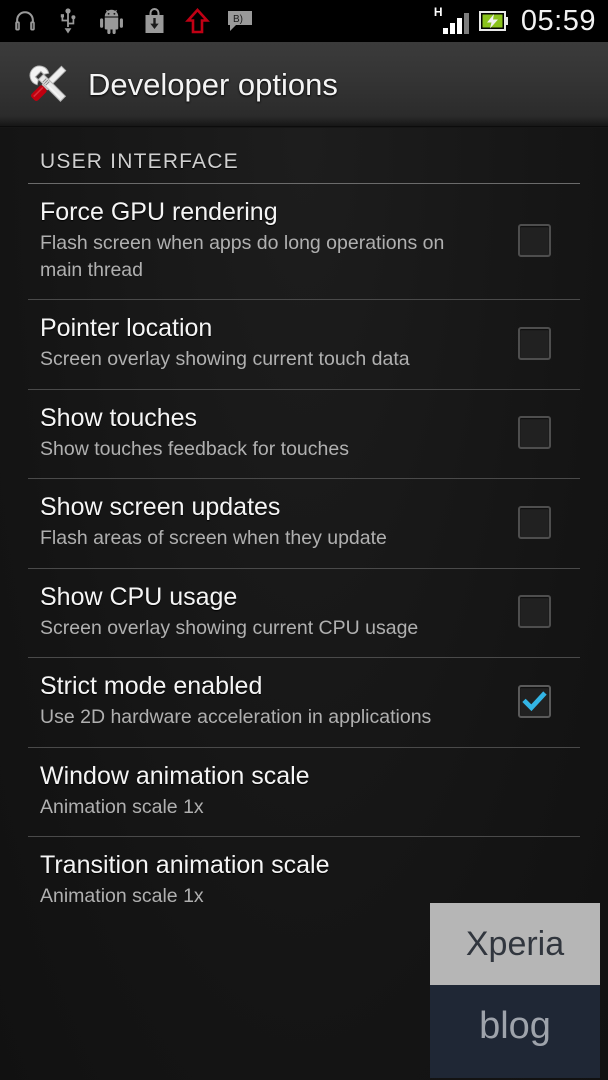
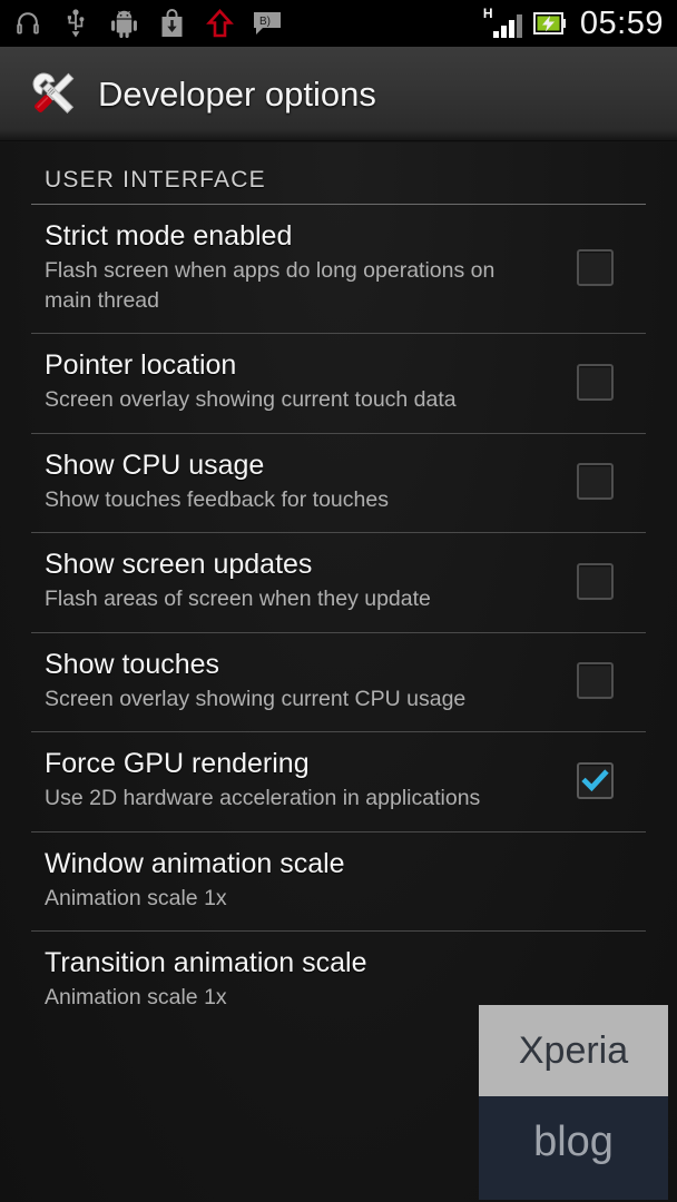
  B)
  H
  05:59
  Developer options
  USER INTERFACE
- Force GPU rendering
+ Strict mode enabled
  Flash screen when apps do long operations on main thread
  Pointer location
  Screen overlay showing current touch data
- Show touches
+ Show CPU usage
  Show touches feedback for touches
  Show screen updates
  Flash areas of screen when they update
- Show CPU usage
+ Show touches
  Screen overlay showing current CPU usage
- Strict mode enabled
+ Force GPU rendering
  Use 2D hardware acceleration in applications
  Window animation scale
  Animation scale 1x
  Transition animation scale
  Animation scale 1x
  Xperia
  blog
